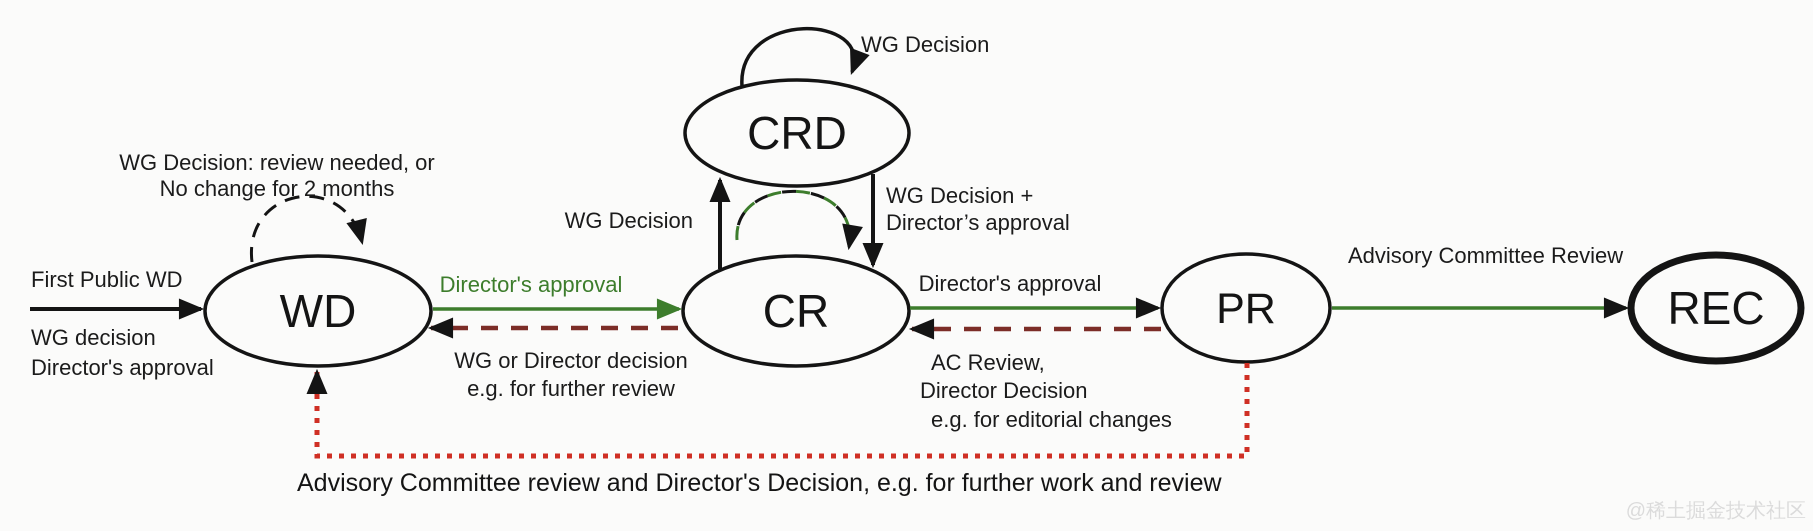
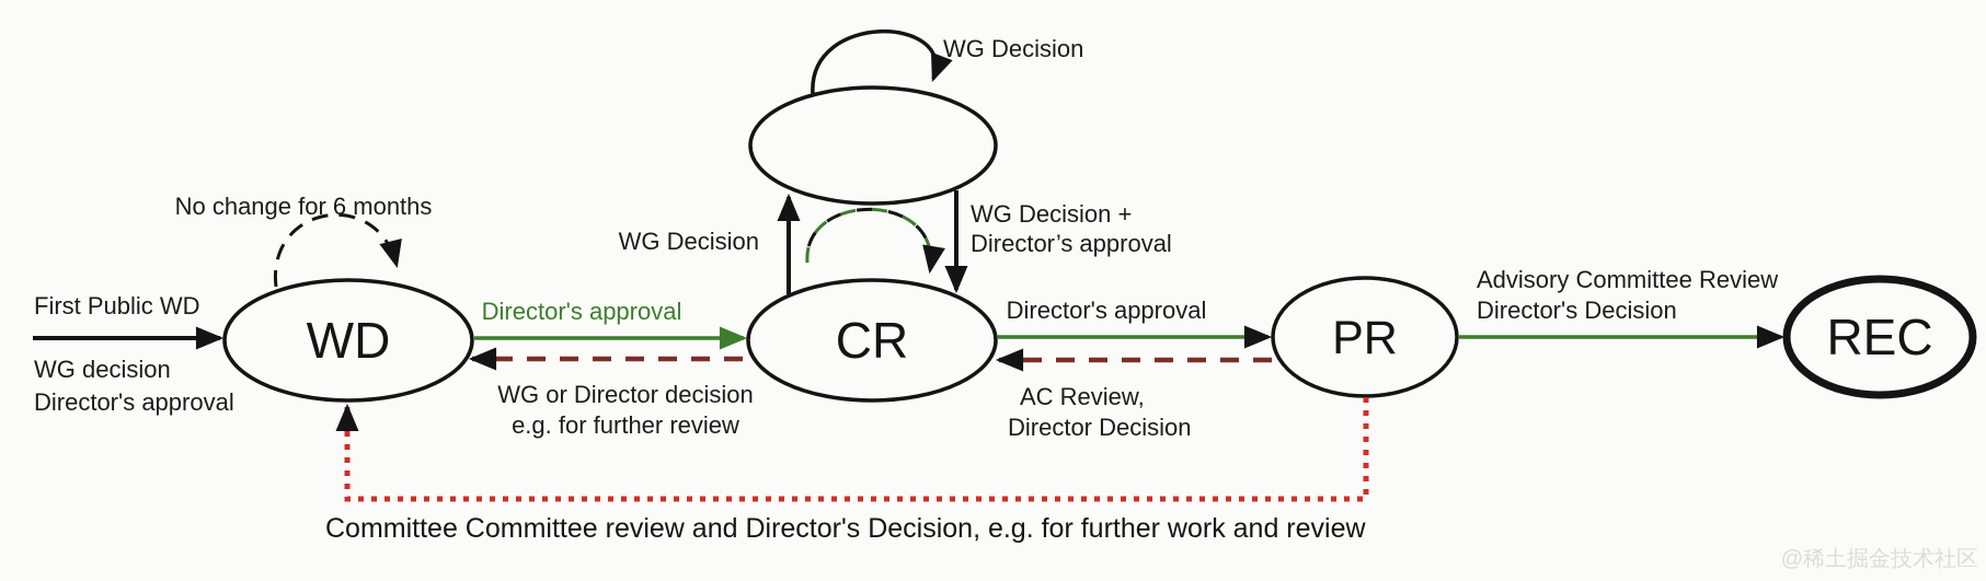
  WD
- CRD
  CR
  PR
  REC
  First Public WD
  WG decision
  Director's approval
- WG Decision: review needed, or
- No change for 2 months
+ No change for 6 months
  Director's approval
  WG or Director decision
  e.g. for further review
  WG Decision
  WG Decision
  WG Decision +
  Director’s approval
  Director's approval
  AC Review,
  Director Decision
- e.g. for editorial changes
  Advisory Committee Review
+ Director's Decision
- Advisory Committee review and Director's Decision, e.g. for further work and review
+ Committee Committee review and Director's Decision, e.g. for further work and review
  @稀土掘金技术社区
